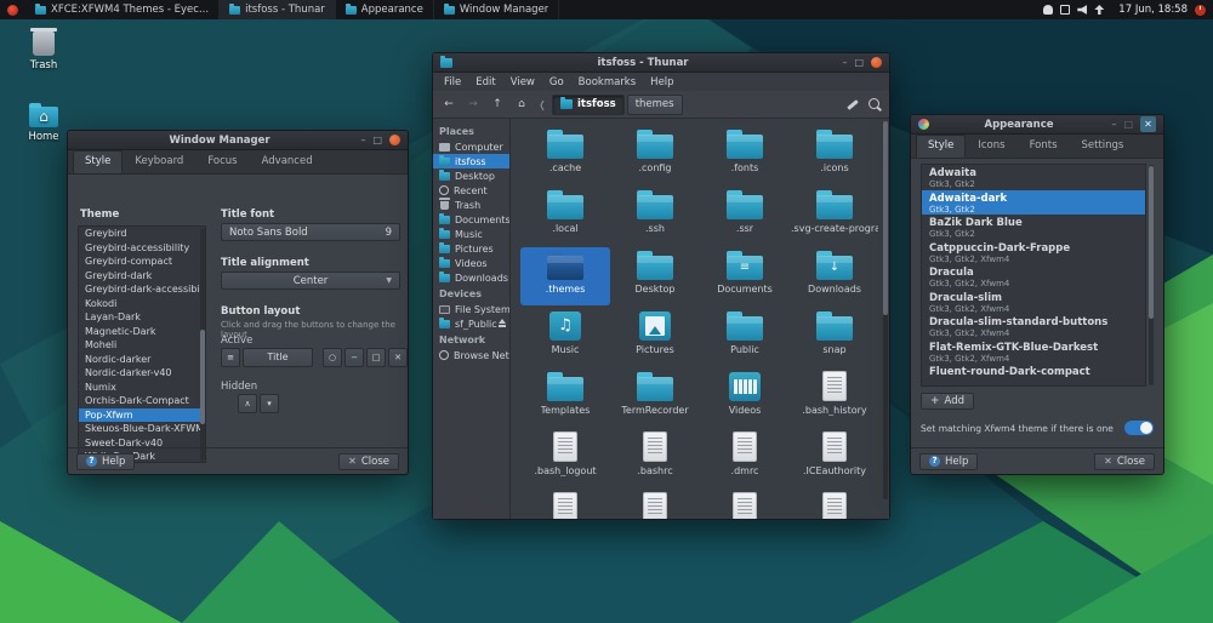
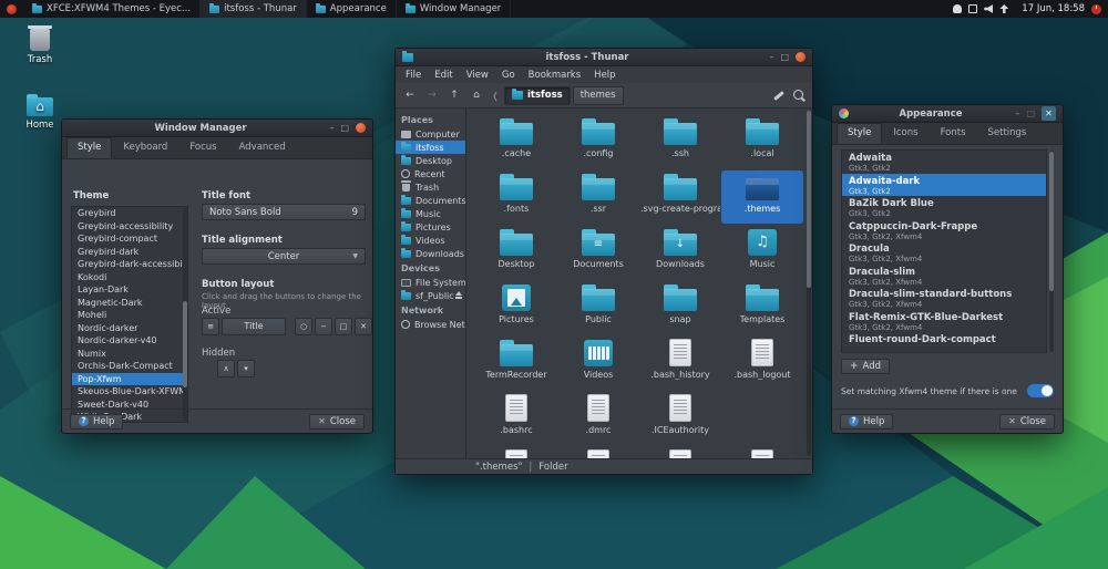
  XFCE:XFWM4 Themes - Eyec...
  itsfoss - Thunar
  Appearance
  Window Manager
  17 Jun, 18:58
  Trash
  Home
  Window Manager
  –
  □
  Style
  Keyboard
  Focus
  Advanced
  Theme
  Greybird
  Greybird-accessibility
  Greybird-compact
  Greybird-dark
  Greybird-dark-accessibi
  Kokodi
  Layan-Dark
  Magnetic-Dark
  Moheli
  Nordic-darker
  Nordic-darker-v40
  Numix
  Orchis-Dark-Compact
  Pop-Xfwm
  Skeuos-Blue-Dark-XFW
  Sweet-Dark-v40
  Title font
  Noto Sans Bold
  9
  Title alignment
  Center
  Button layout
  Click and drag the buttons to change the layout
  Active
  ≡
  Title
  ○
  −
  □
  ✕
  Hidden
  ∧
  ▾
  ?
  Help
  ✕
  Close
  itsfoss - Thunar
  –
  □
  File
  Edit
  View
  Go
  Bookmarks
  Help
  ←
  →
  ↑
  ⌂
  ❬
  itsfoss
  themes
  Places
  Computer
  itsfoss
  Desktop
  Recent
  Trash
  Documents
  Music
  Pictures
  Videos
  Downloads
  Devices
  File System
  sf_Public
  Network
  .cache
  .config
- .fonts
+ .ssh
- .icons
  .local
- .ssh
+ .fonts
  .ssr
  .svg-create-progra
  .themes
  Desktop
  ≡
  Documents
  ↓
  Downloads
  Music
  Pictures
  Public
  snap
  Templates
  TermRecorder
  Videos
  .bash_history
  .bash_logout
  .bashrc
  .dmrc
  .ICEauthority
+ ".themes"
+ |
+ Folder
  Appearance
  –
  □
  ✕
  Style
  Icons
  Fonts
  Settings
  Adwaita
  Gtk3, Gtk2
  Adwaita-dark
  Gtk3, Gtk2
  BaZik Dark Blue
  Gtk3, Gtk2
  Catppuccin-Dark-Frappe
  Gtk3, Gtk2, Xfwm4
  Dracula
  Gtk3, Gtk2, Xfwm4
  Dracula-slim
  Gtk3, Gtk2, Xfwm4
  Dracula-slim-standard-buttons
  Gtk3, Gtk2, Xfwm4
  Flat-Remix-GTK-Blue-Darkest
  Gtk3, Gtk2, Xfwm4
  Fluent-round-Dark-compact
  +
  Add
  Set matching Xfwm4 theme if there is one
  ?
  Help
  ✕
  Close
